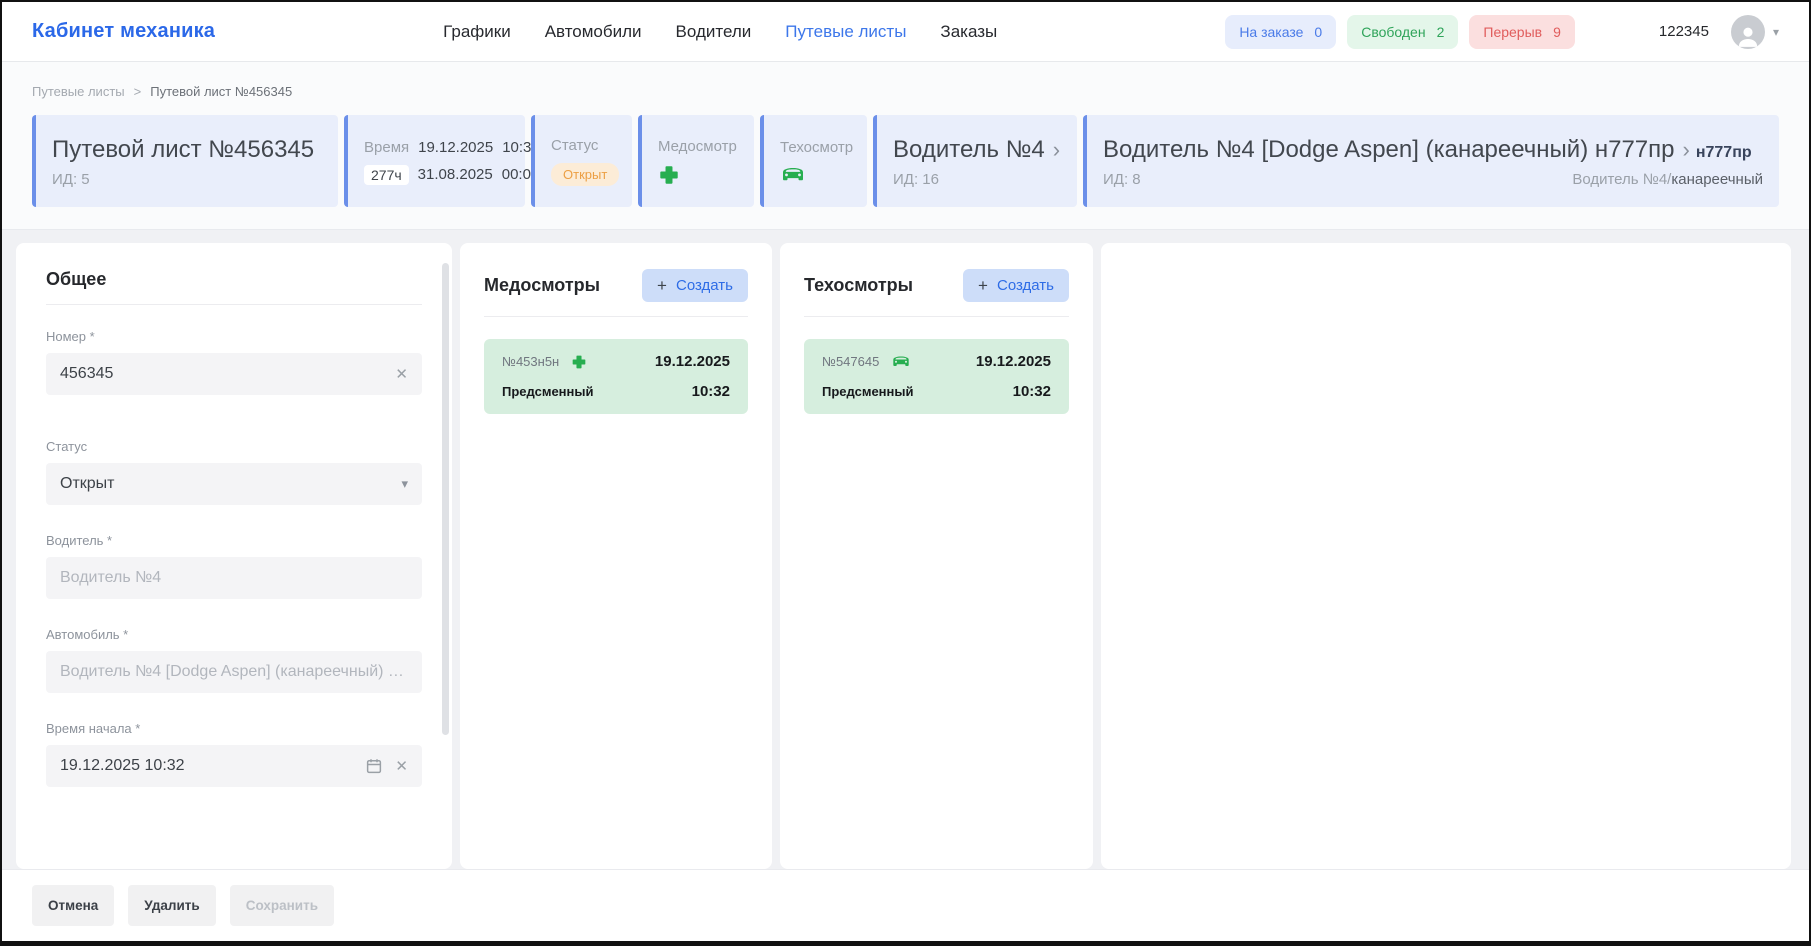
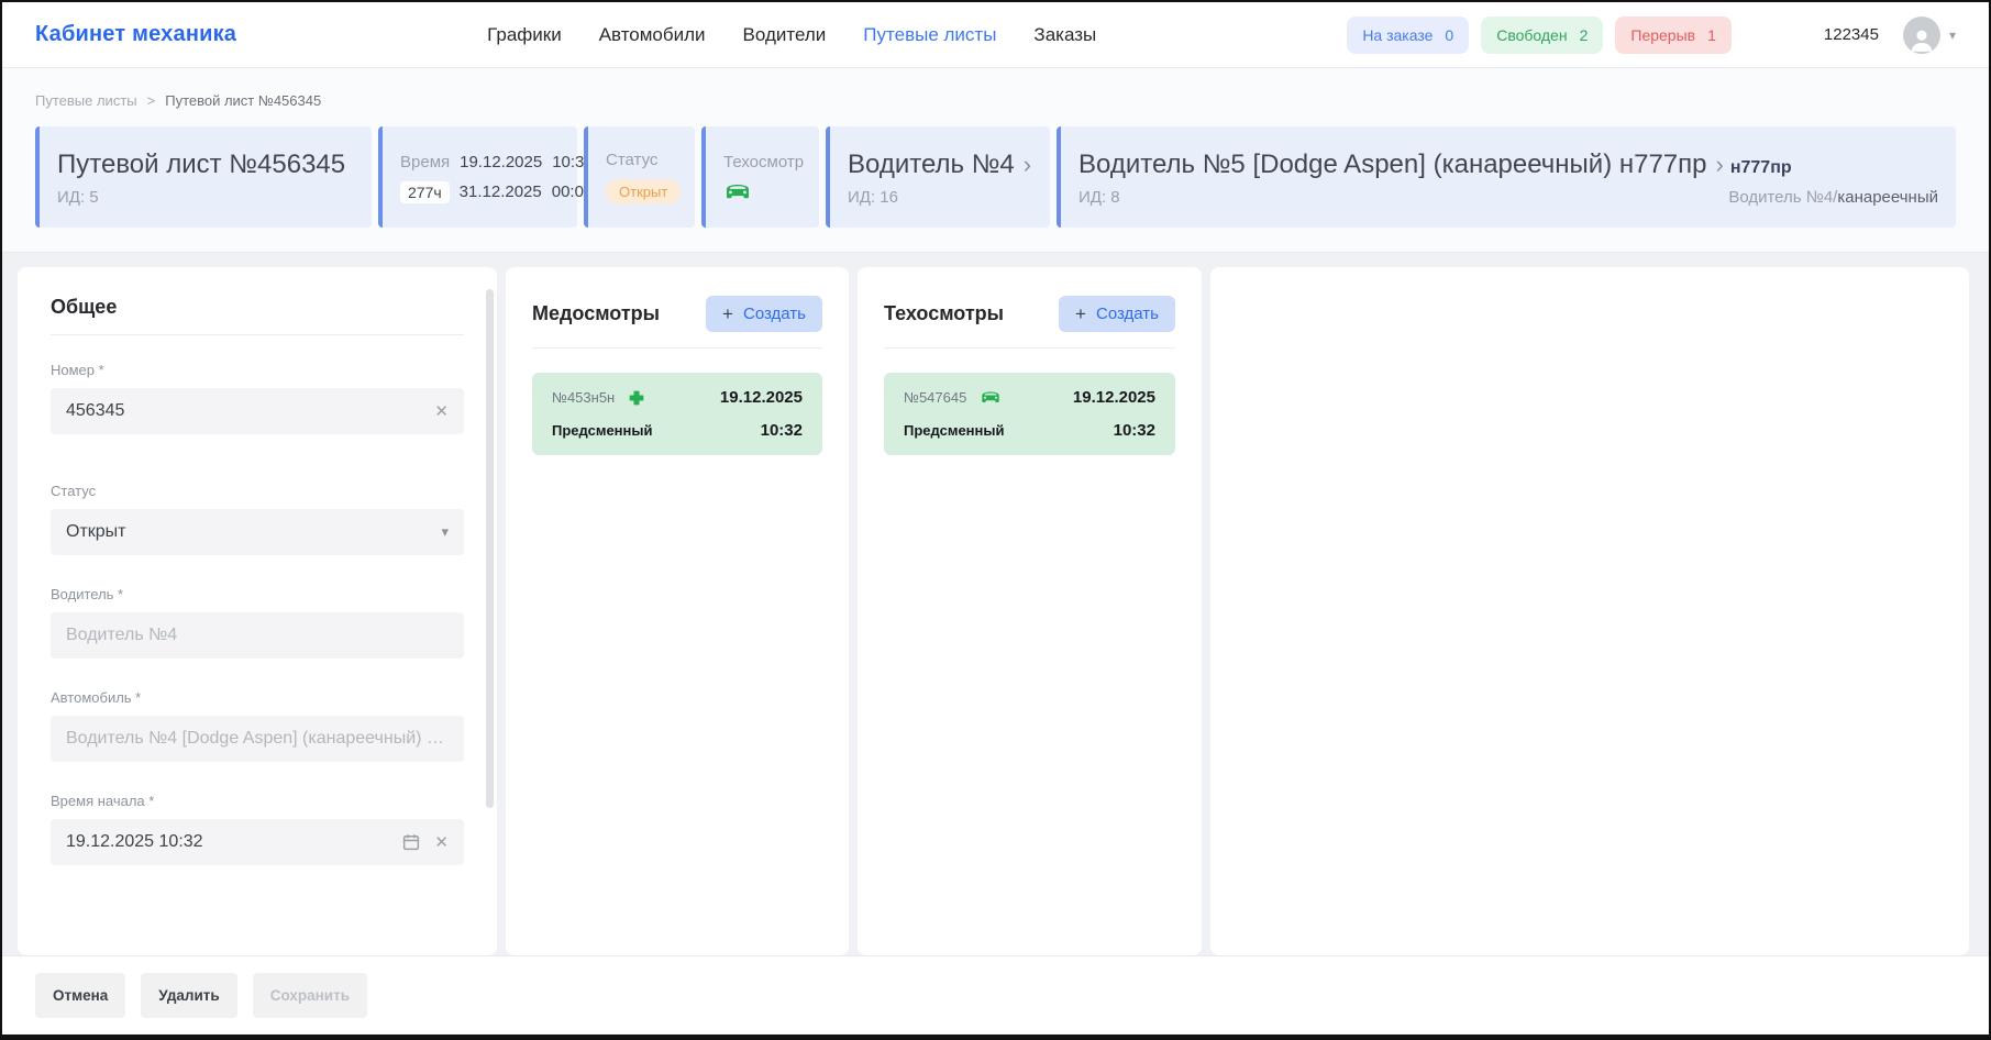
  Кабинет механика
  Графики
  Автомобили
  Водители
  Путевые листы
  Заказы
  На заказе
  0
  Свободен
  2
  Перерыв
- 9
+ 1
  122345
  ▾
  Путевые листы
  >
  Путевой лист №456345
  Путевой лист №456345
  ИД: 5
  Время
  19.12.2025
  10:3
  277ч
- 31.08.2025
+ 31.12.2025
  00:0
  Статус
  Открыт
- Медосмотр
  Техосмотр
  Водитель №4
  ›
  ИД: 16
- Водитель №4 [Dodge Aspen] (канареечный) н777пр
+ Водитель №5 [Dodge Aspen] (канареечный) н777пр
  ›
  н777пр
  ИД: 8
  Водитель №4/канареечный
  Общее
  Номер *
  456345
  ✕
  Статус
  Открыт
  ▾
  Водитель *
  Водитель №4
  Автомобиль *
  Водитель №4 [Dodge Aspen] (канареечный) н7
  Время начала *
  19.12.2025 10:32
  ✕
  Медосмотры
  +
  Создать
  №453н5н
  19.12.2025
  Предсменный
  10:32
  Техосмотры
  +
  Создать
  №547645
  19.12.2025
  Предсменный
  10:32
  Отмена
  Удалить
  Сохранить
